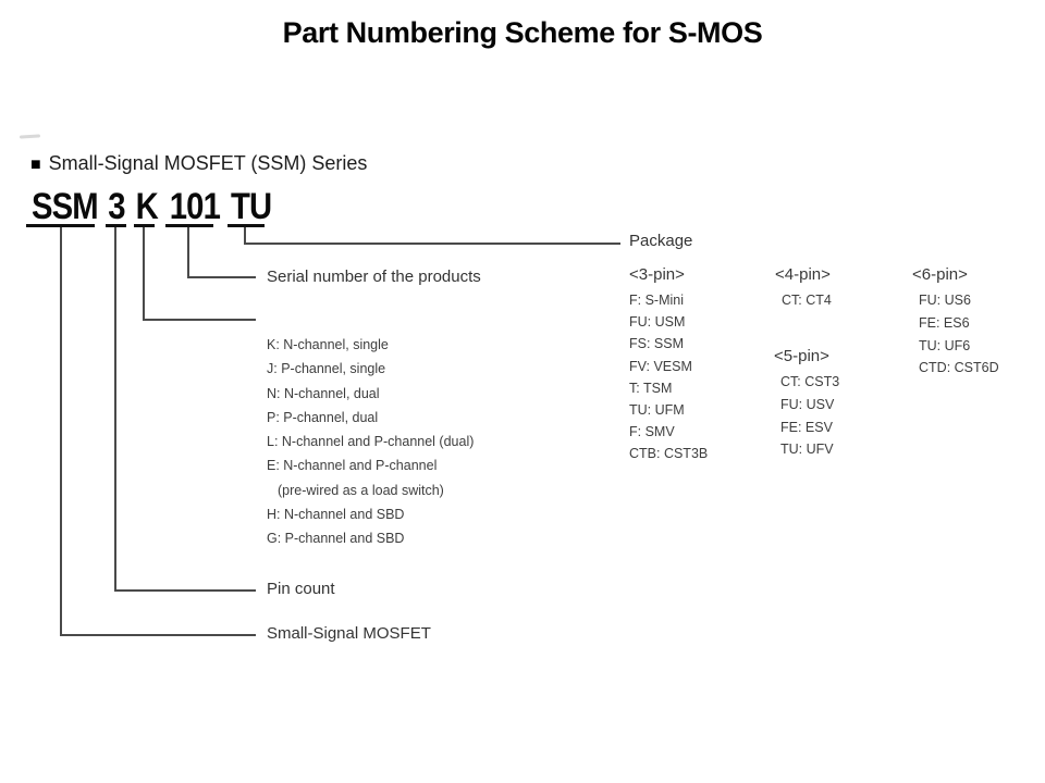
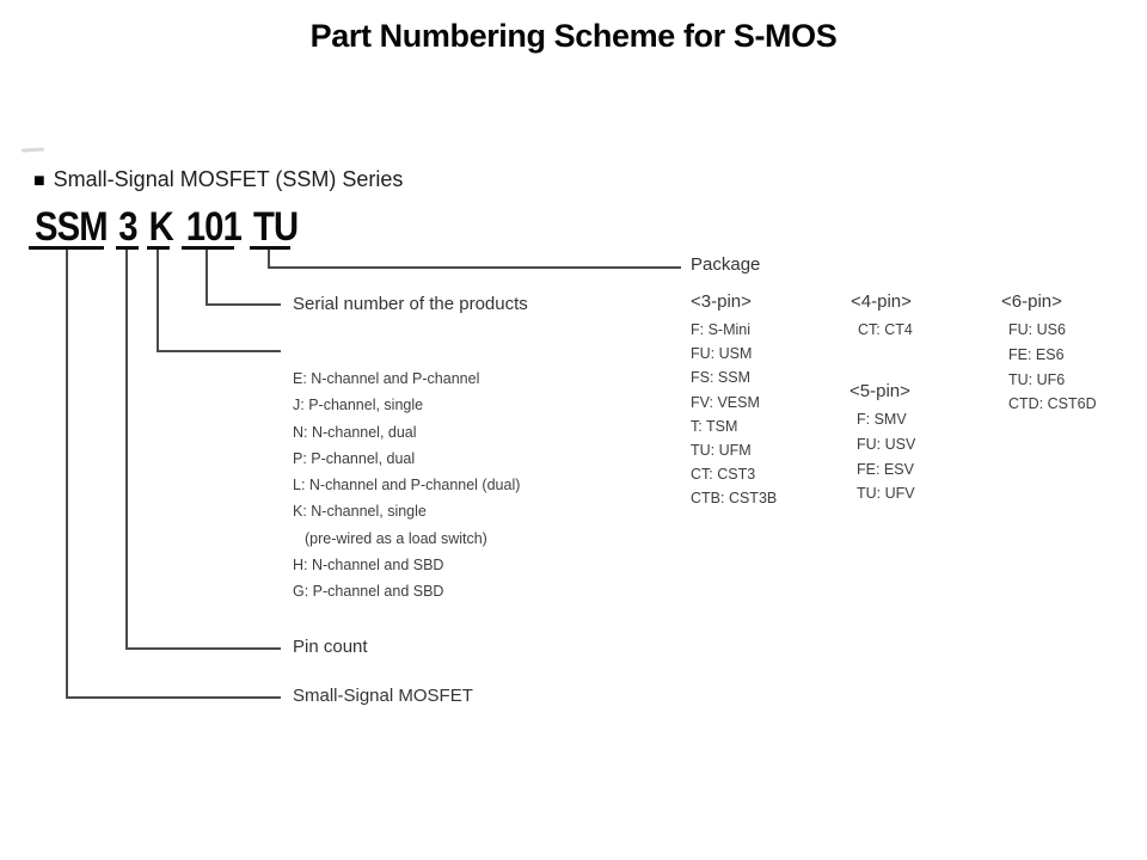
  Part Numbering Scheme for S-MOS
  ■ Small-Signal MOSFET (SSM) Series
  SSM
  3
  K
  101
  TU
  Package
  Serial number of the products
  Pin count
  Small-Signal MOSFET
- K: N-channel, single
+ E: N-channel and P-channel
  J: P-channel, single
  N: N-channel, dual
  P: P-channel, dual
  L: N-channel and P-channel (dual)
- E: N-channel and P-channel
+ K: N-channel, single
  (pre-wired as a load switch)
  H: N-channel and SBD
  G: P-channel and SBD
  <3-pin>
  F: S-Mini
  FU: USM
  FS: SSM
  FV: VESM
  T: TSM
  TU: UFM
- F: SMV
+ CT: CST3
  CTB: CST3B
  <4-pin>
  CT: CT4
  <5-pin>
- CT: CST3
+ F: SMV
  FU: USV
  FE: ESV
  TU: UFV
  <6-pin>
  FU: US6
  FE: ES6
  TU: UF6
  CTD: CST6D
